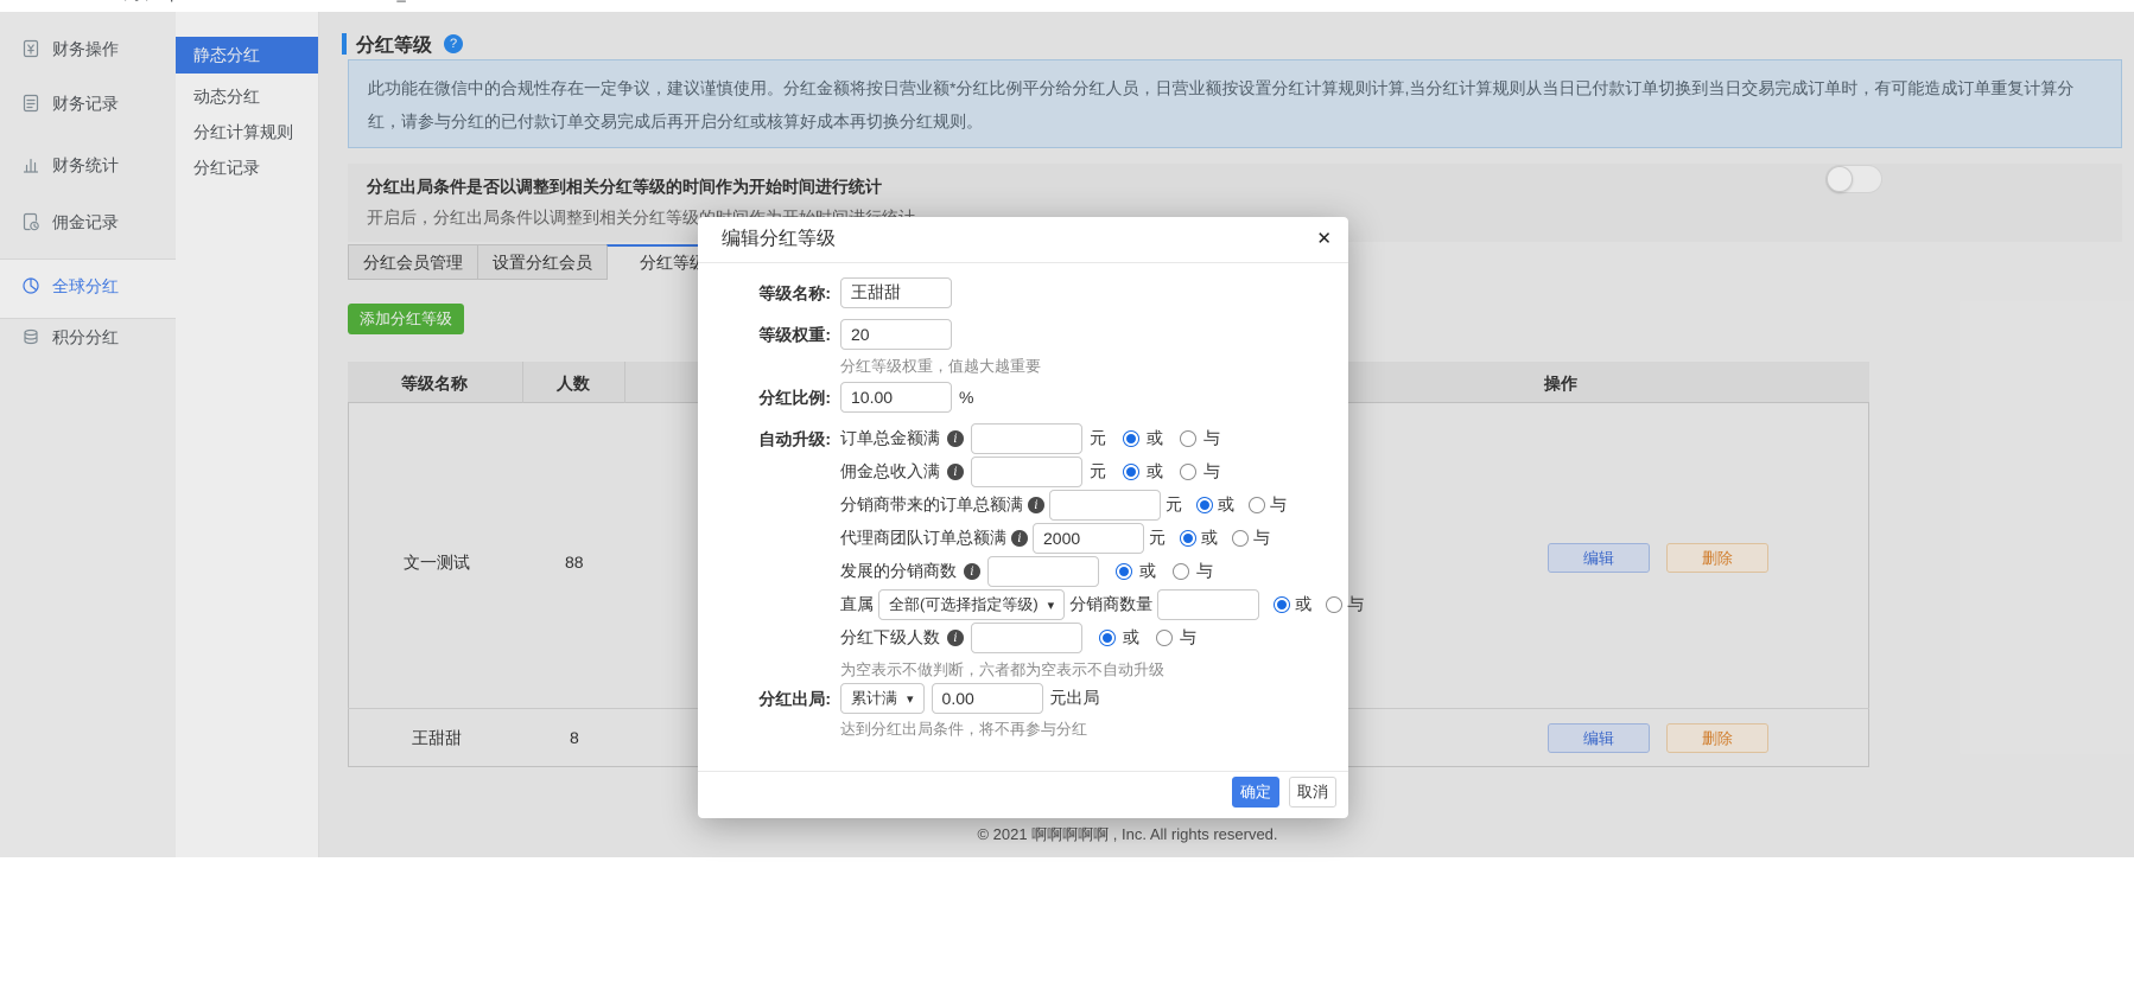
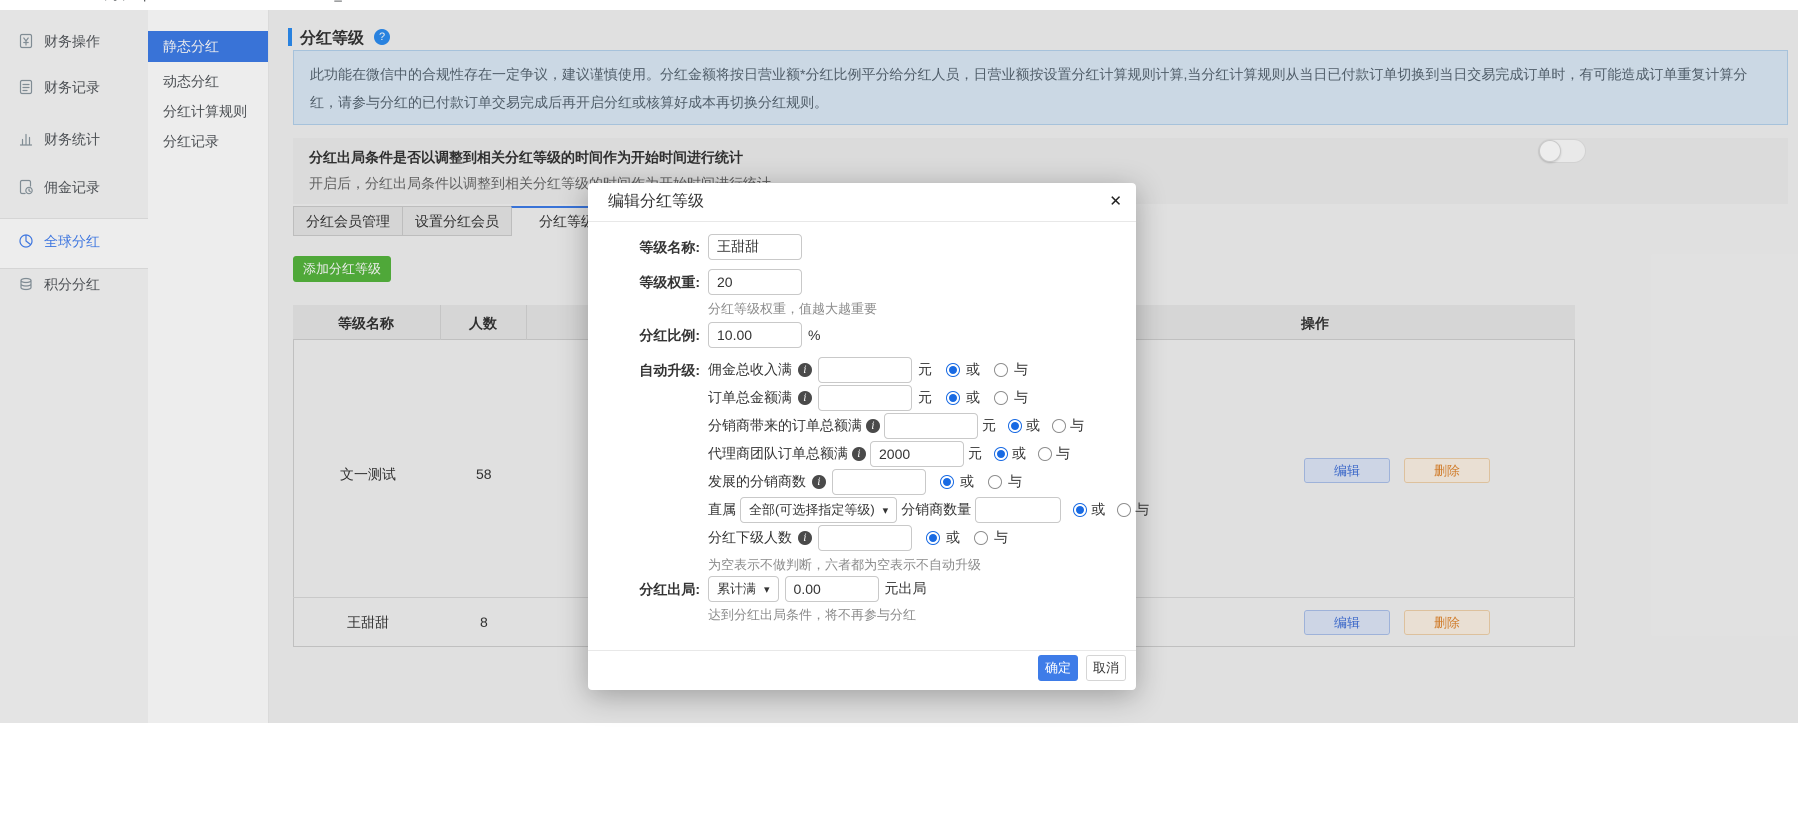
  财务操作
  财务记录
  财务统计
  佣金记录
  全球分红
  积分分红
  静态分红
  动态分红
  分红计算规则
  分红记录
  分红等级
  此功能在微信中的合规性存在一定争议，建议谨慎使用。分红金额将按日营业额*分红比例平分给分红人员，日营业额按设置分红计算规则计算,当分红计算规则从当日已付款订单切换到当日交易完成订单时，有可能造成订单重复计算分红，请参与分红的已付款订单交易完成后再开启分红或核算好成本再切换分红规则。
  分红出局条件是否以调整到相关分红等级的时间作为开始时间进行统计
  分红会员管理
  设置分红会员
  分红等
  添加分红等级
  等级名称
  人数
  操作
  文一测试
- 88
+ 58
  编辑
  删除
  王甜甜
  8
  编辑
  删除
- © 2021 啊啊啊啊啊 , Inc. All rights reserved.
  编辑分红等级
  ✕
  等级名称:
  王甜甜
  等级权重:
  20
  分红等级权重，值越大越重要
  分红比例:
  10.00
  %
  自动升级:
- 订单总金额满
+ 佣金总收入满
  元
  或
  与
- 佣金总收入满
+ 订单总金额满
  元
  或
  与
  分销商带来的订单总额满
  元
  或
  与
  代理商团队订单总额满
  2000
  元
  或
  与
  发展的分销商数
  或
  与
  直属
  全部(可选择指定等级)
  分销商数量
  或
  与
  分红下级人数
  或
  与
  为空表示不做判断，六者都为空表示不自动升级
  分红出局:
  累计满
  0.00
  元出局
  达到分红出局条件，将不再参与分红
  确定
  取消
